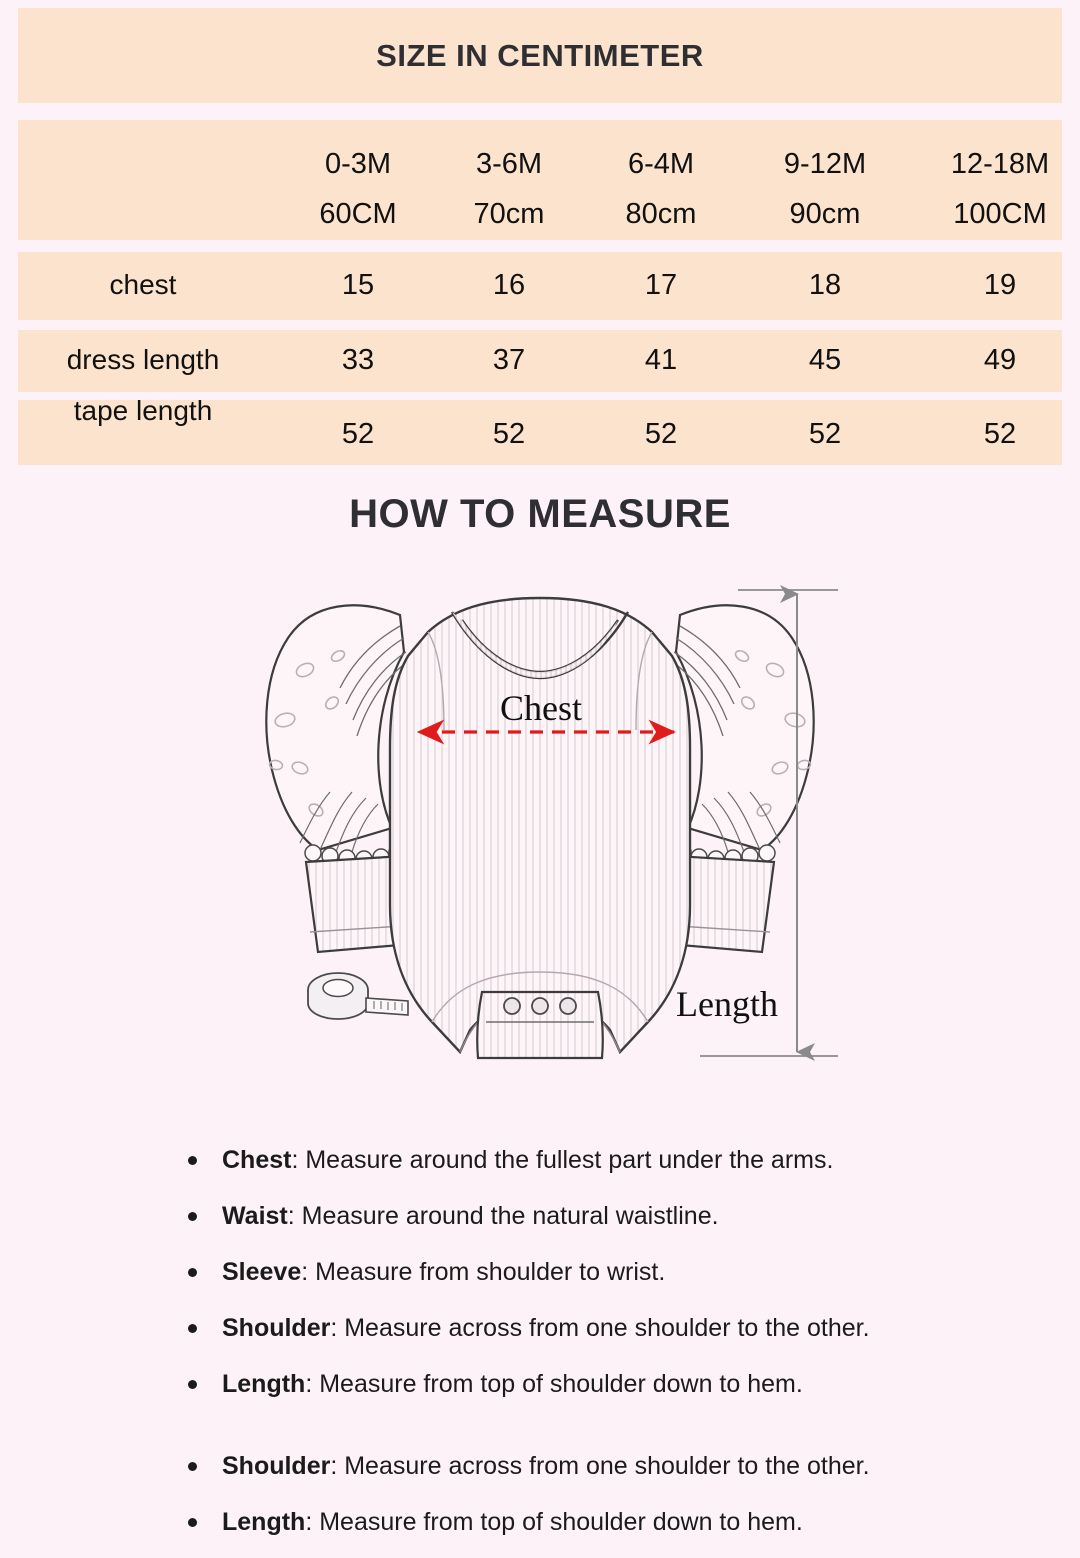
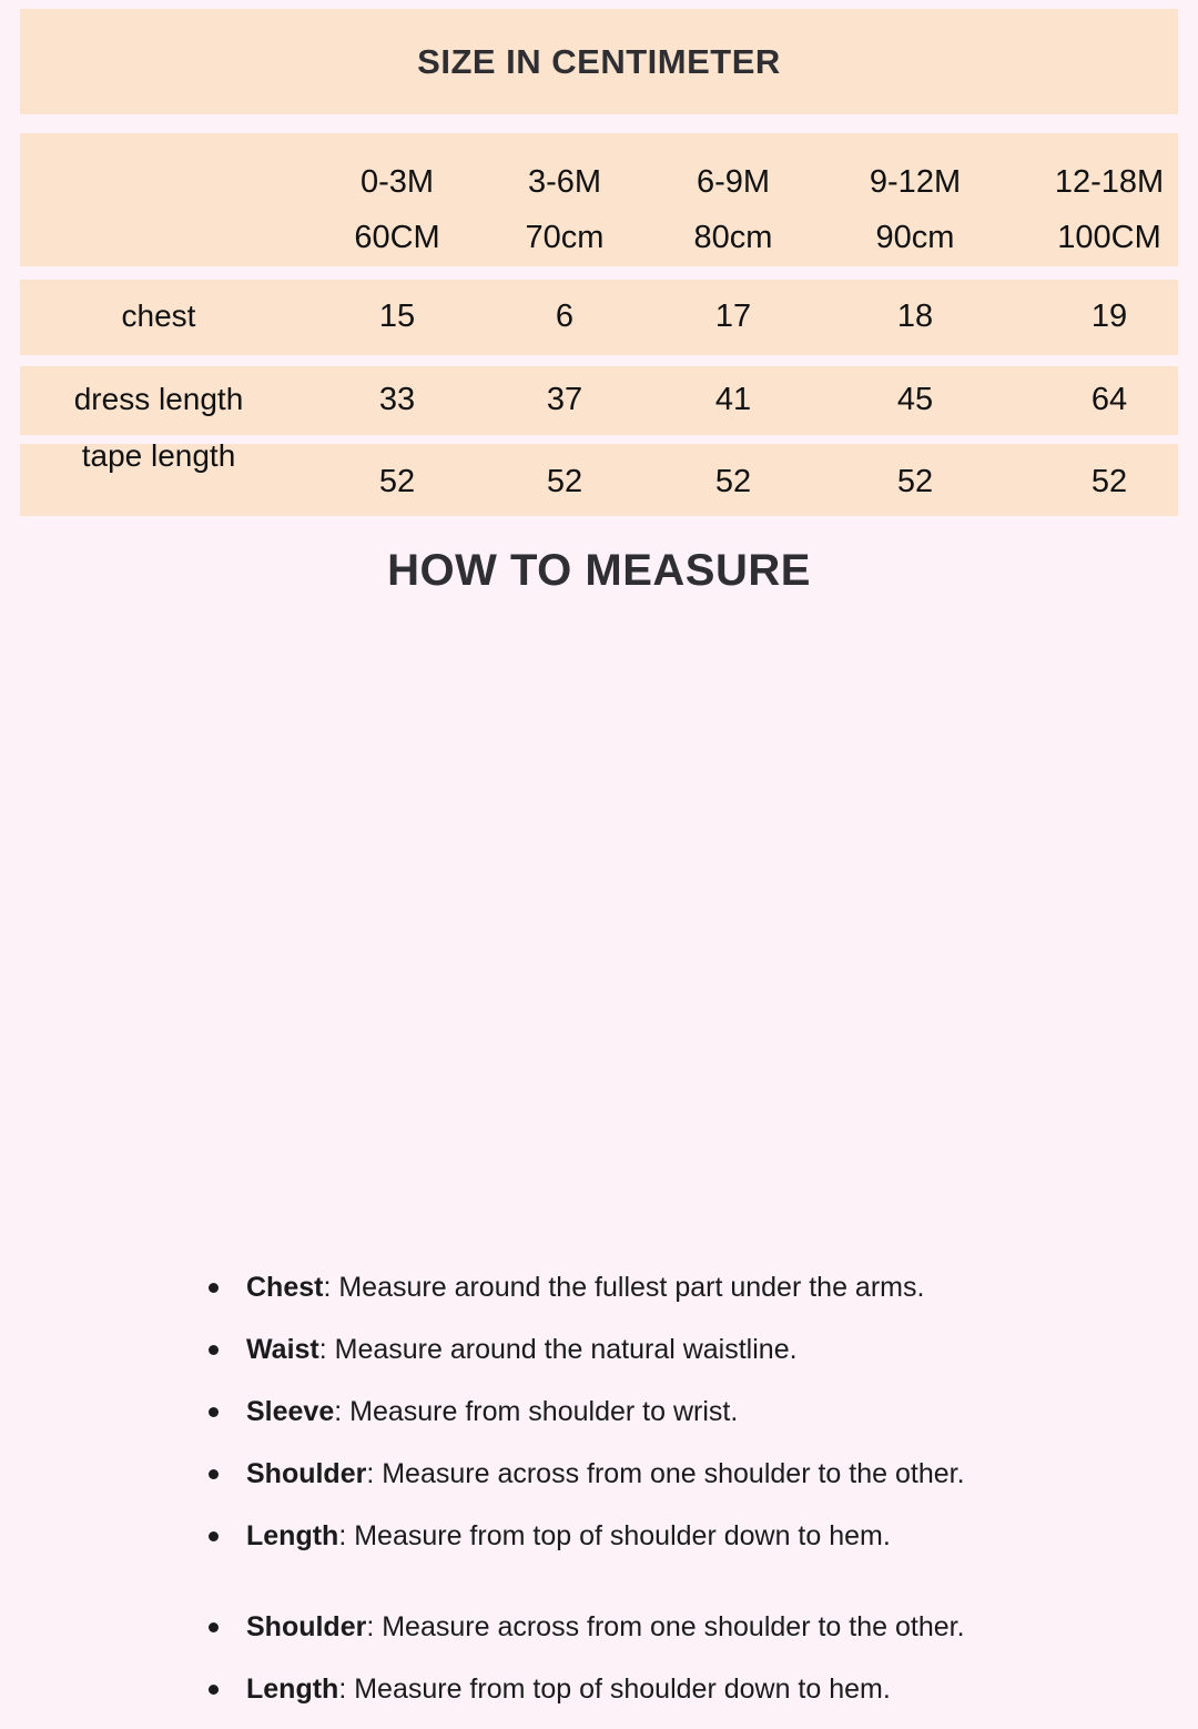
  SIZE IN CENTIMETER
  0-3M
  3-6M
- 6-4M
+ 6-9M
  9-12M
  12-18M
  60CM
  70cm
  80cm
  90cm
  100CM
  chest
  15
- 16
+ 6
  17
  18
  19
  dress length
  33
  37
  41
  45
- 49
+ 64
  tape length
  52
  52
  52
  52
  52
  HOW TO MEASURE
- Chest
- Length
  Chest: Measure around the fullest part under the arms.
  Waist: Measure around the natural waistline.
  Sleeve: Measure from shoulder to wrist.
  Shoulder: Measure across from one shoulder to the other.
  Length: Measure from top of shoulder down to hem.
  Shoulder: Measure across from one shoulder to the other.
  Length: Measure from top of shoulder down to hem.
